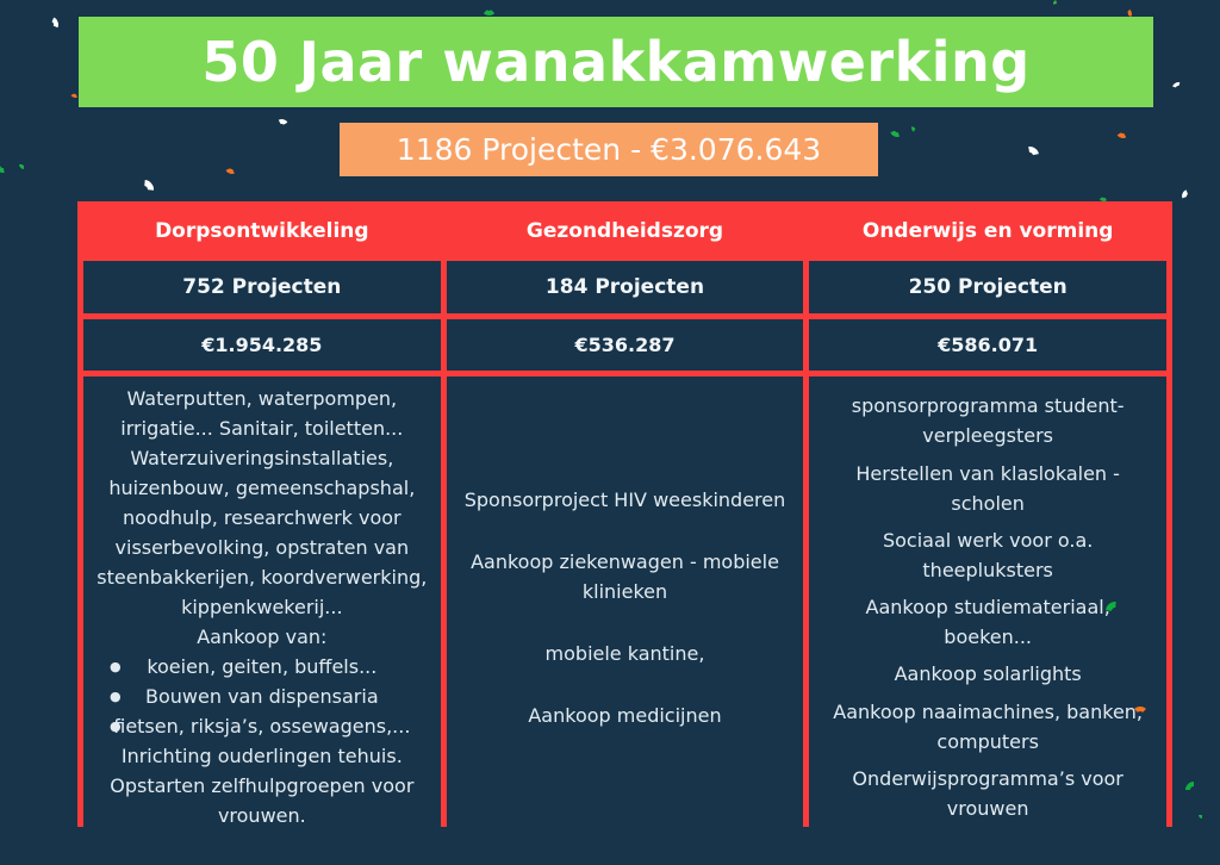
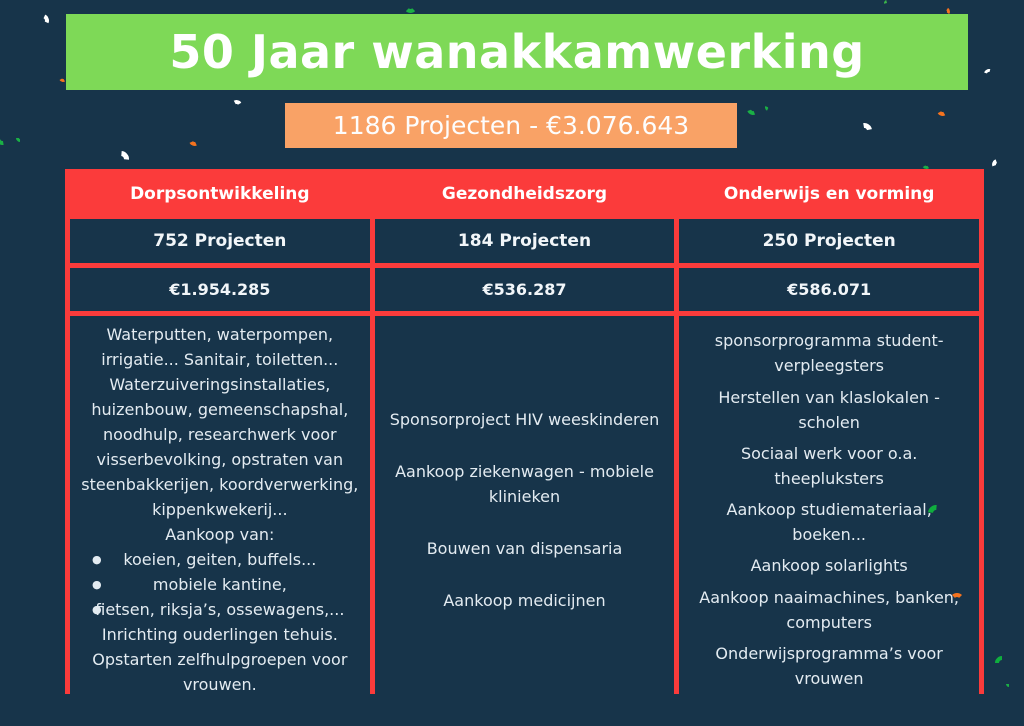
  50 Jaar wanakkamwerking
  1186 Projecten - €3.076.643
  Dorpsontwikkeling
  Gezondheidszorg
  Onderwijs en vorming
  752 Projecten
  184 Projecten
  250 Projecten
  €1.954.285
  €536.287
  €586.071
  Waterputten, waterpompen, irrigatie... Sanitair, toiletten... Waterzuiveringsinstallaties, huizenbouw, gemeenschapshal, noodhulp, researchwerk voor visserbevolking, opstraten van steenbakkerijen, koordverwerking, kippenkwekerij...
  Aankoop van:
  ●
  koeien, geiten, buffels...
  ●
- Bouwen van dispensaria
+ mobiele kantine,
  ●
  fietsen, riksja’s, ossewagens,...
  Inrichting ouderlingen tehuis. Opstarten zelfhulpgroepen voor vrouwen.
  Sponsorproject HIV weeskinderen
  Aankoop ziekenwagen - mobiele klinieken
- mobiele kantine,
+ Bouwen van dispensaria
  Aankoop medicijnen
  sponsorprogramma student-verpleegsters
  Herstellen van klaslokalen - scholen
  Sociaal werk voor o.a. theepluksters
  Aankoop studiemateriaal, boeken...
  Aankoop solarlights
  Aankoop naaimachines, banken, computers
  Onderwijsprogramma’s voor vrouwen
